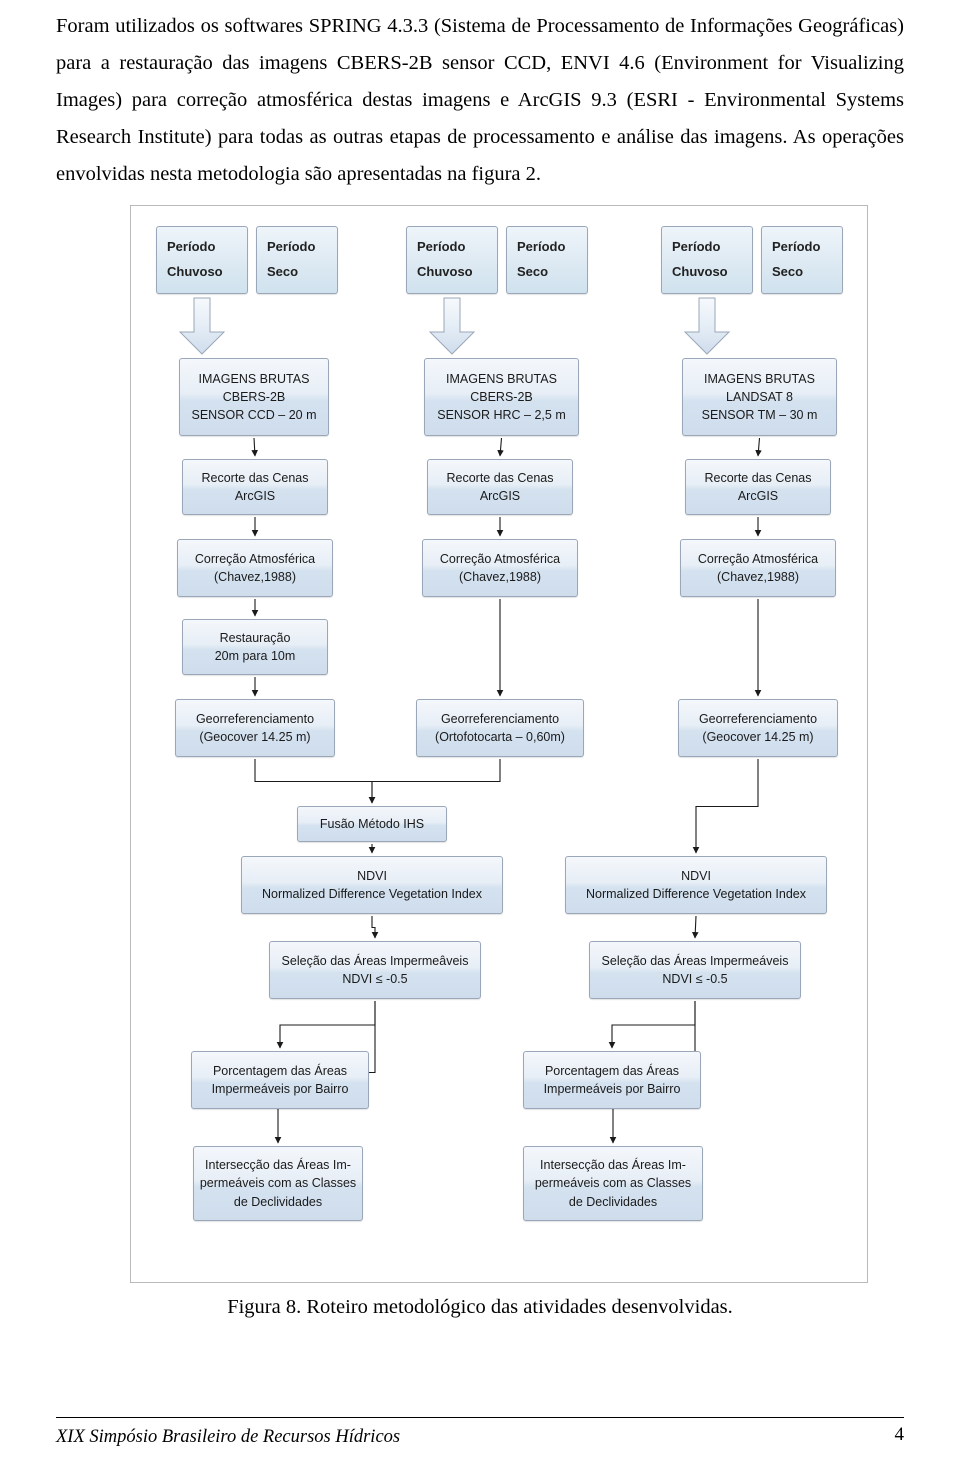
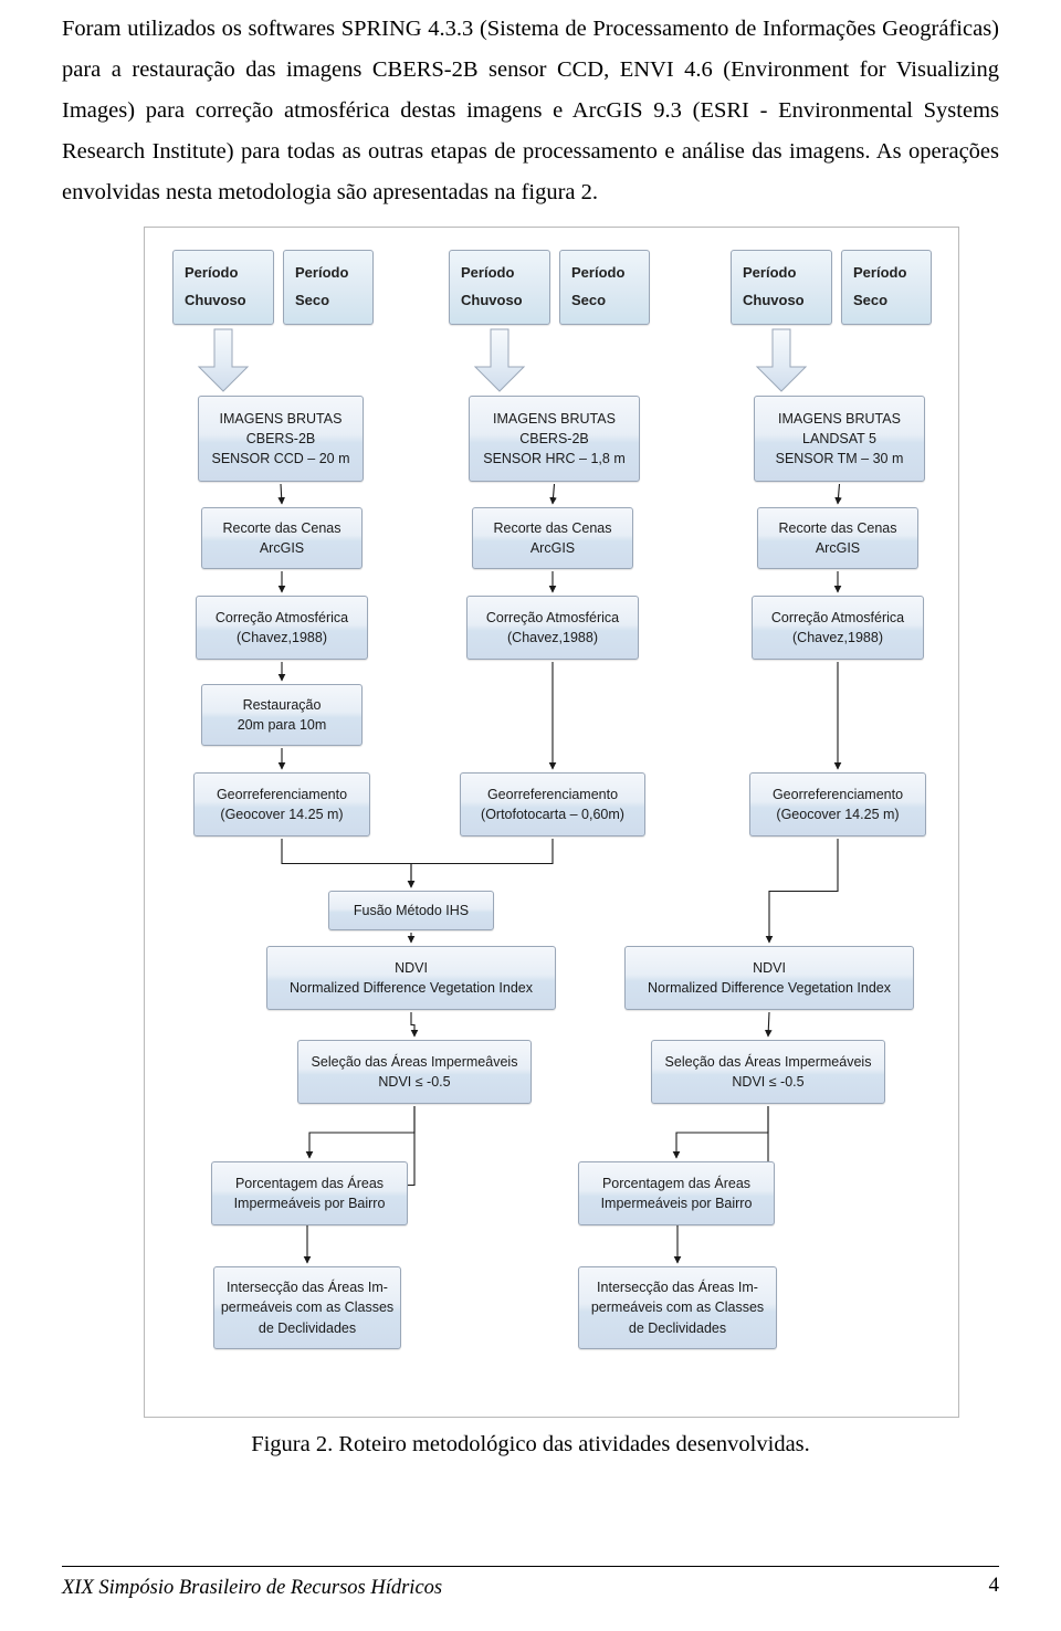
  Foram utilizados os softwares SPRING 4.3.3 (Sistema de Processamento de Informações Geográficas) para a restauração das imagens CBERS-2B sensor CCD, ENVI 4.6 (Environment for Visualizing Images) para correção atmosférica destas imagens e ArcGIS 9.3 (ESRI - Environmental Systems Research Institute) para todas as outras etapas de processamento e análise das imagens. As operações envolvidas nesta metodologia são apresentadas na figura 2.
  Período
  Chuvoso
  Período
  Seco
  Período
  Chuvoso
  Período
  Seco
  Período
  Chuvoso
  Período
  Seco
  IMAGENS BRUTAS
  CBERS-2B
  SENSOR CCD – 20 m
  IMAGENS BRUTAS
  CBERS-2B
- SENSOR HRC – 2,5 m
+ SENSOR HRC – 1,8 m
  IMAGENS BRUTAS
- LANDSAT 8
+ LANDSAT 5
  SENSOR TM – 30 m
  Recorte das Cenas
  ArcGIS
  Recorte das Cenas
  ArcGIS
  Recorte das Cenas
  ArcGIS
  Correção Atmosférica
  (Chavez,1988)
  Correção Atmosférica
  (Chavez,1988)
  Correção Atmosférica
  (Chavez,1988)
  Restauração
  20m para 10m
  Georreferenciamento
  (Geocover 14.25 m)
  Georreferenciamento
  (Ortofotocarta – 0,60m)
  Georreferenciamento
  (Geocover 14.25 m)
  Fusão Método IHS
  NDVI
  Normalized Difference Vegetation Index
  NDVI
  Normalized Difference Vegetation Index
  Seleção das Áreas Impermeâveis
  NDVI ≤ -0.5
  Seleção das Áreas Impermeáveis
  NDVI ≤ -0.5
  Porcentagem das Áreas
  Impermeáveis por Bairro
  Porcentagem das Áreas
  Impermeáveis por Bairro
  Intersecção das Áreas Im-
  permeáveis com as Classes
  de Declividades
  Intersecção das Áreas Im-
  permeáveis com as Classes
  de Declividades
- Figura 8. Roteiro metodológico das atividades desenvolvidas.
+ Figura 2. Roteiro metodológico das atividades desenvolvidas.
  XIX Simpósio Brasileiro de Recursos Hídricos
  4
